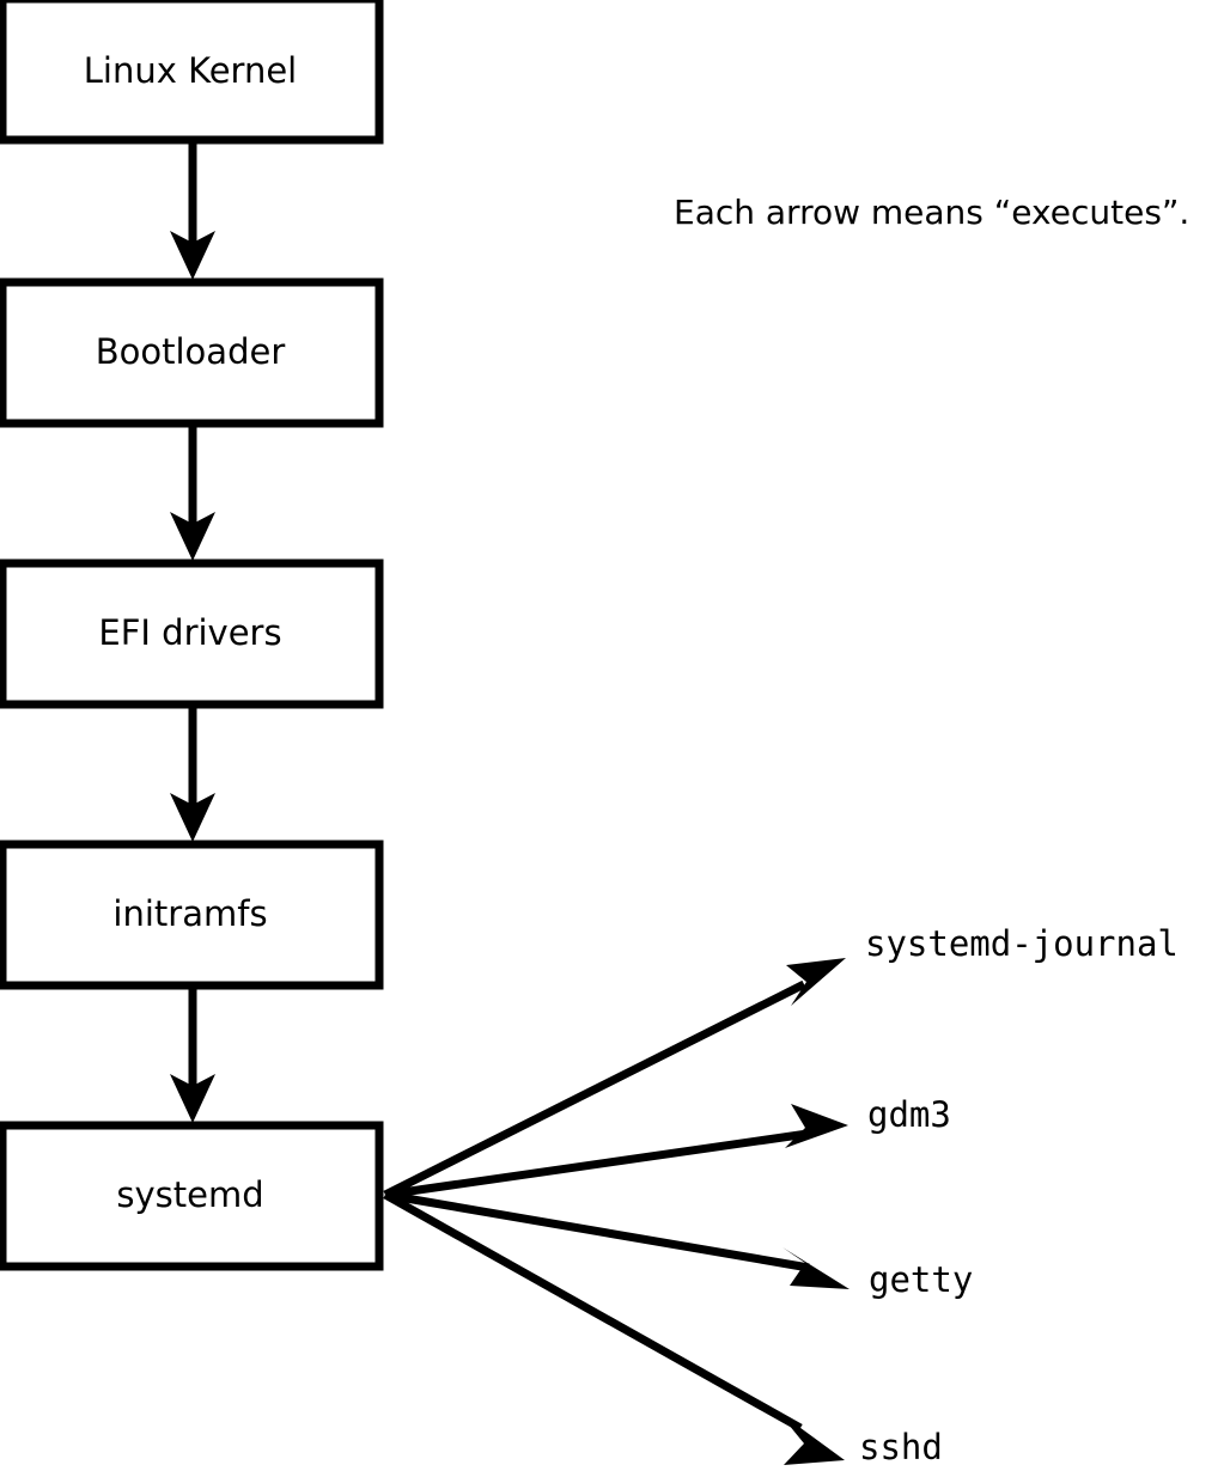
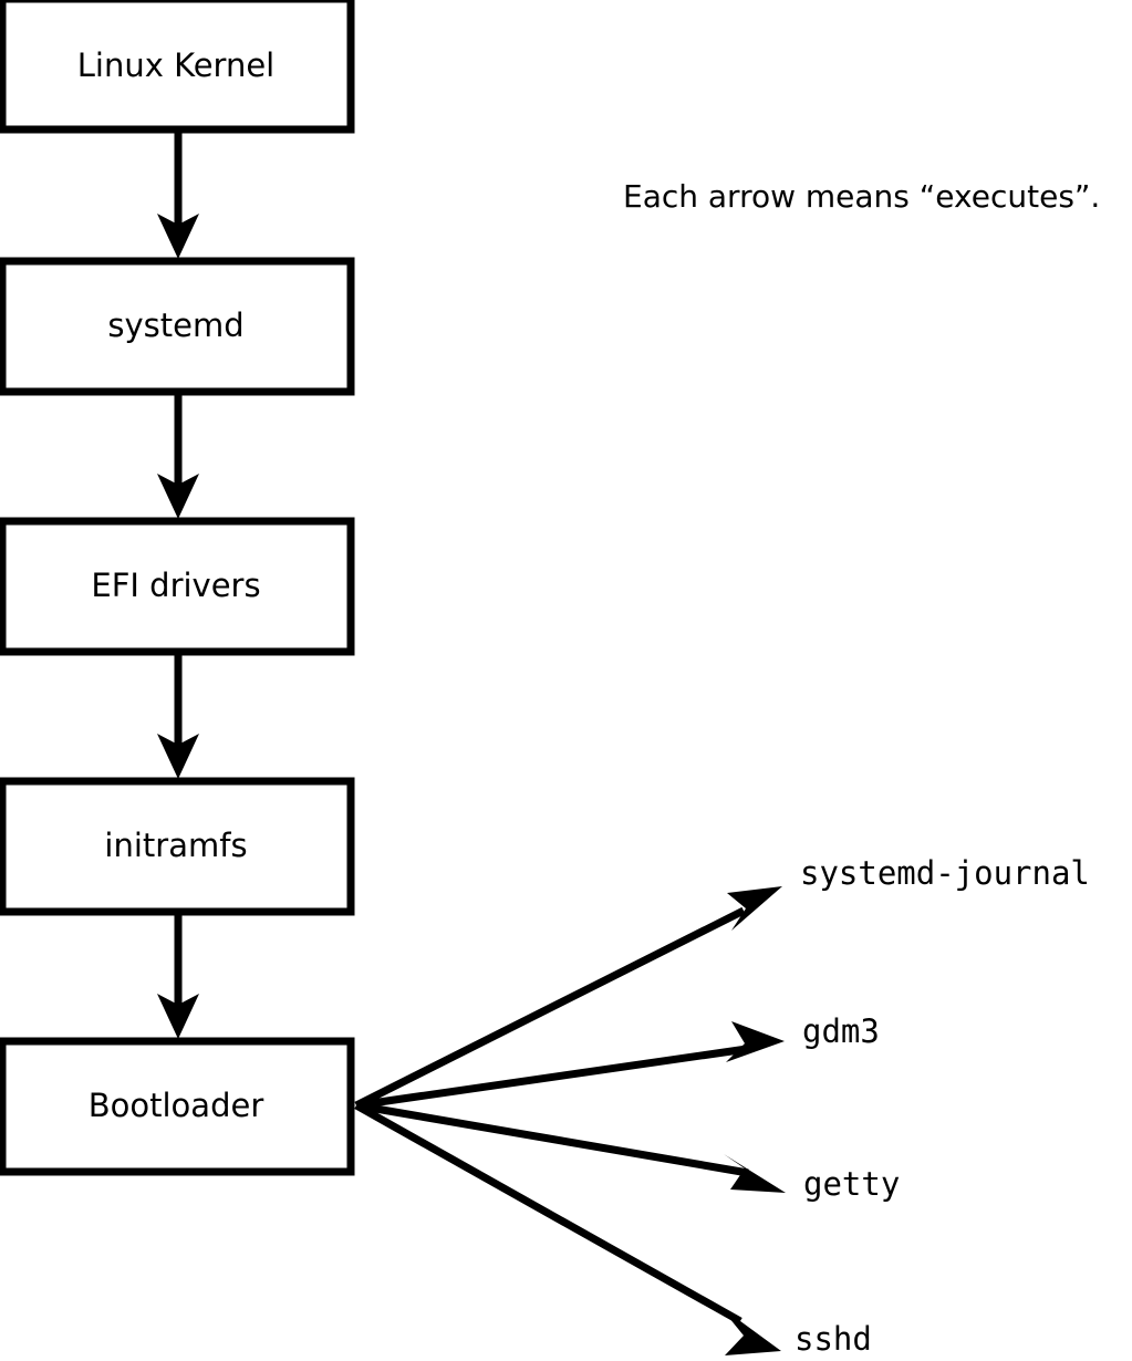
  Linux Kernel
- Bootloader
+ systemd
  EFI drivers
  initramfs
- systemd
+ Bootloader
  systemd-journal
  gdm3
  getty
  sshd
  Each arrow means “executes”.
